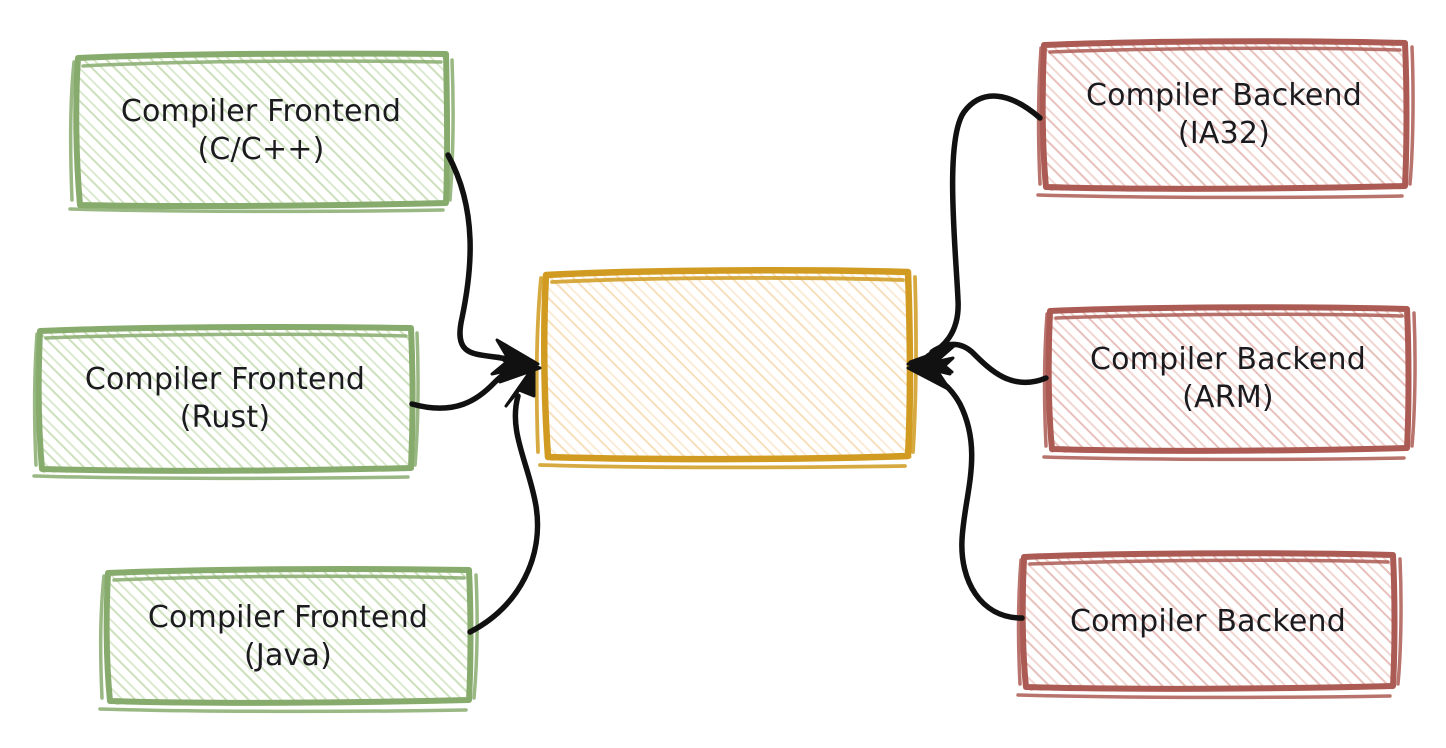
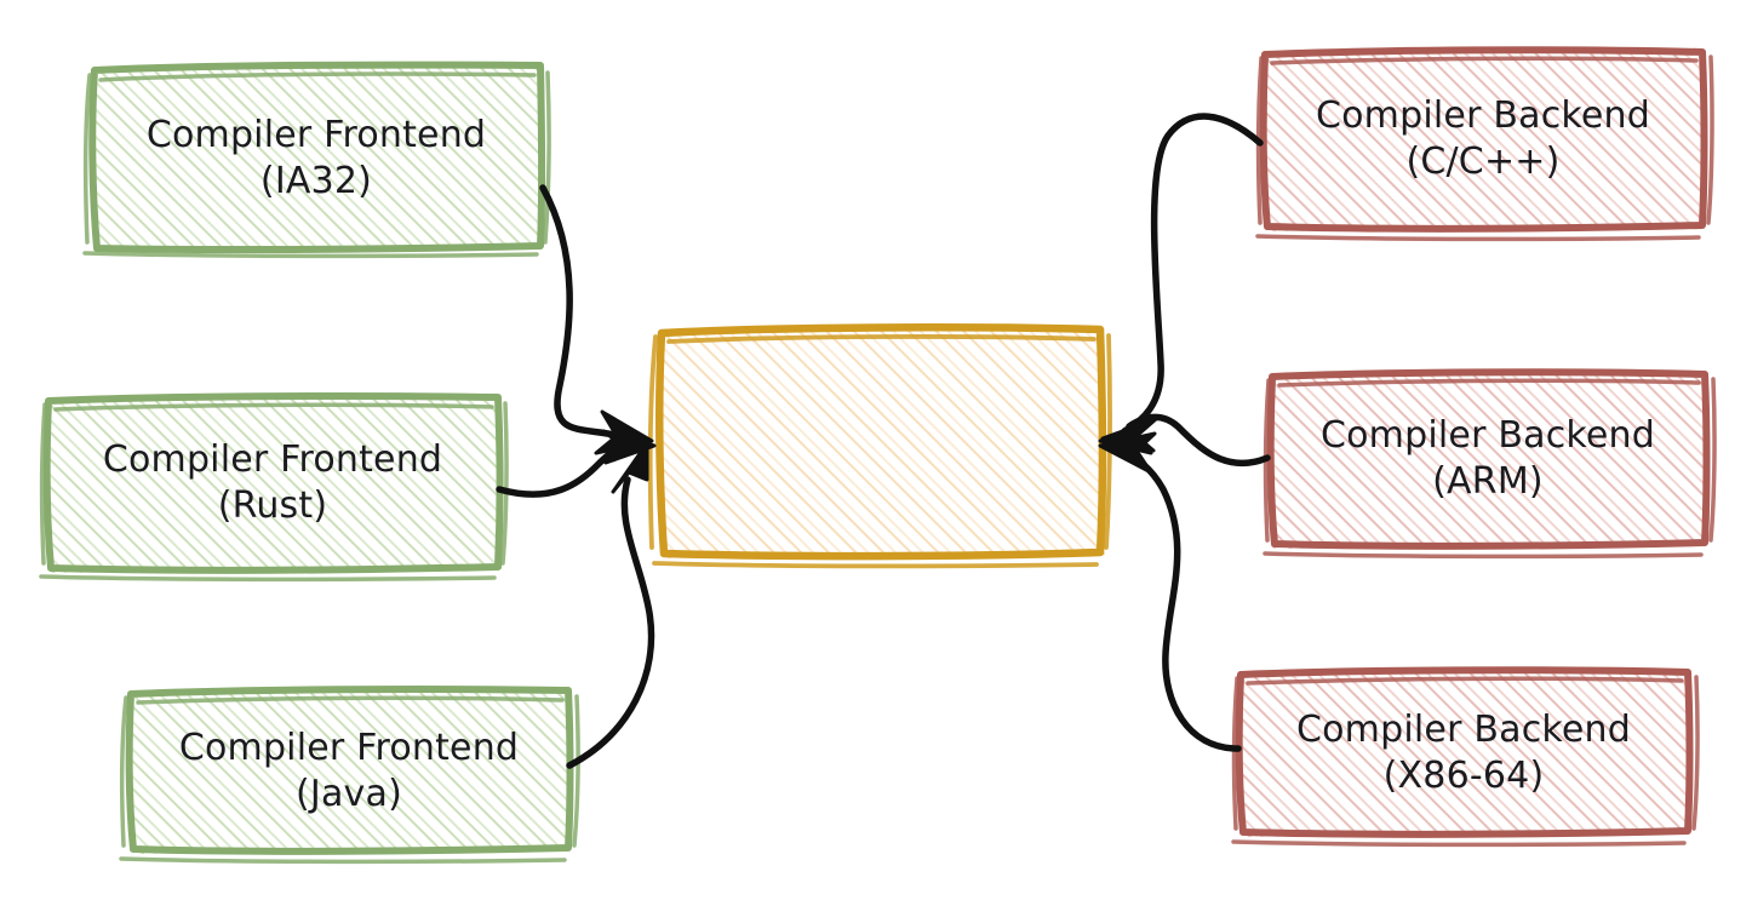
  Compiler Frontend
- (C/C++)
+ (IA32)
  Compiler Frontend
  (Rust)
  Compiler Frontend
  (Java)
  Compiler Backend
- (IA32)
+ (C/C++)
  Compiler Backend
  (ARM)
  Compiler Backend
+ (X86-64)
